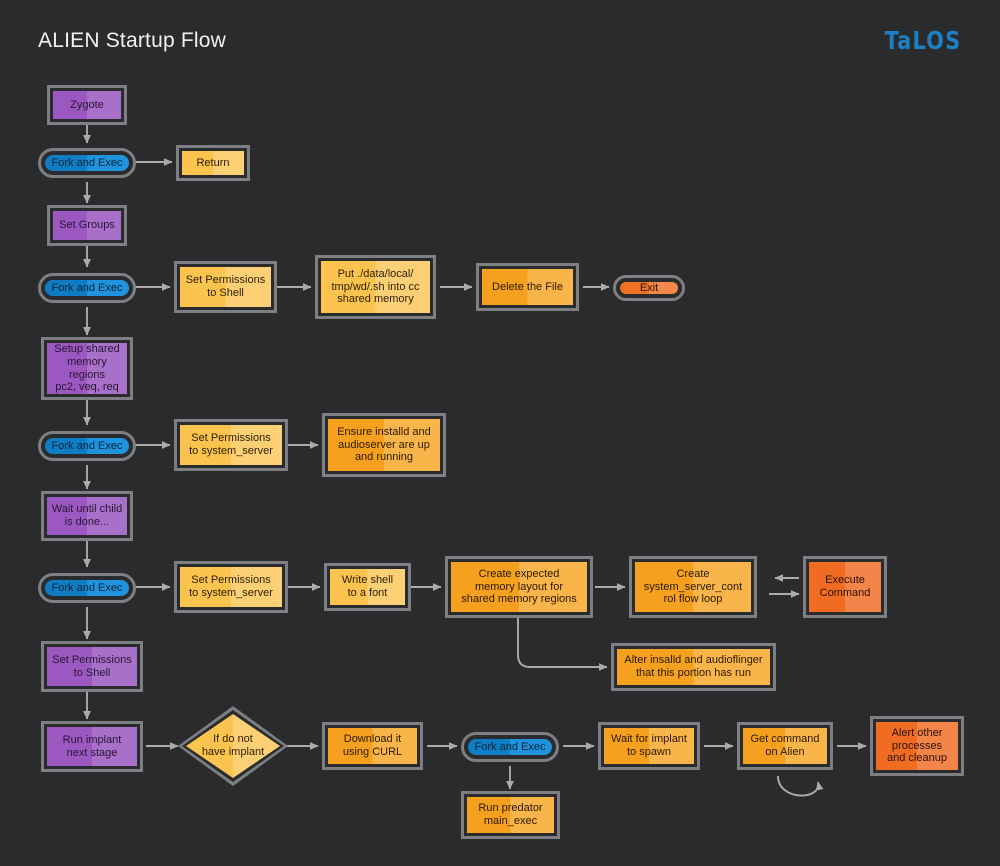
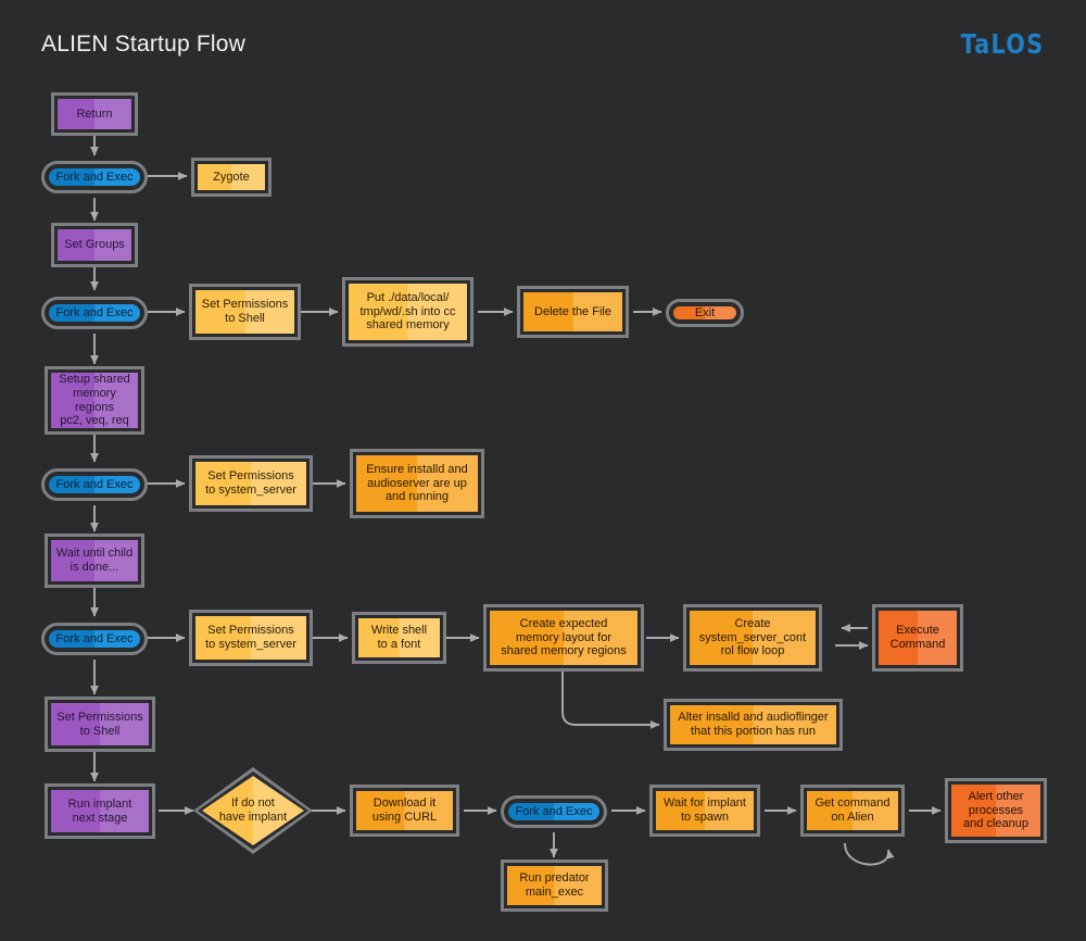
  ALIEN Startup Flow
  TaLOS
- Zygote
+ Return
  Fork and Exec
- Return
+ Zygote
  Set Groups
  Fork and Exec
  Set Permissions
  to Shell
  Put ./data/local/
  tmp/wd/.sh into cc
  shared memory
  Delete the File
  Exit
  Setup shared
  memory regions
  pc2, veq, req
  Fork and Exec
  Set Permissions
  to system_server
  Ensure installd and
  audioserver are up
  and running
  Wait until child
  is done...
  Fork and Exec
  Set Permissions
  to system_server
  Write shell
  to a font
  Create expected
  memory layout for
  shared memory regions
  Create
  system_server_cont
  rol flow loop
  Execute
  Command
  Alter insalld and audioflinger
  that this portion has run
  Set Permissions
  to Shell
  Run implant
  next stage
  If do not
  have implant
  Download it
  using CURL
  Fork and Exec
  Run predator
  main_exec
  Wait for implant
  to spawn
  Get command
  on Alien
  Alert other
  processes
  and cleanup
